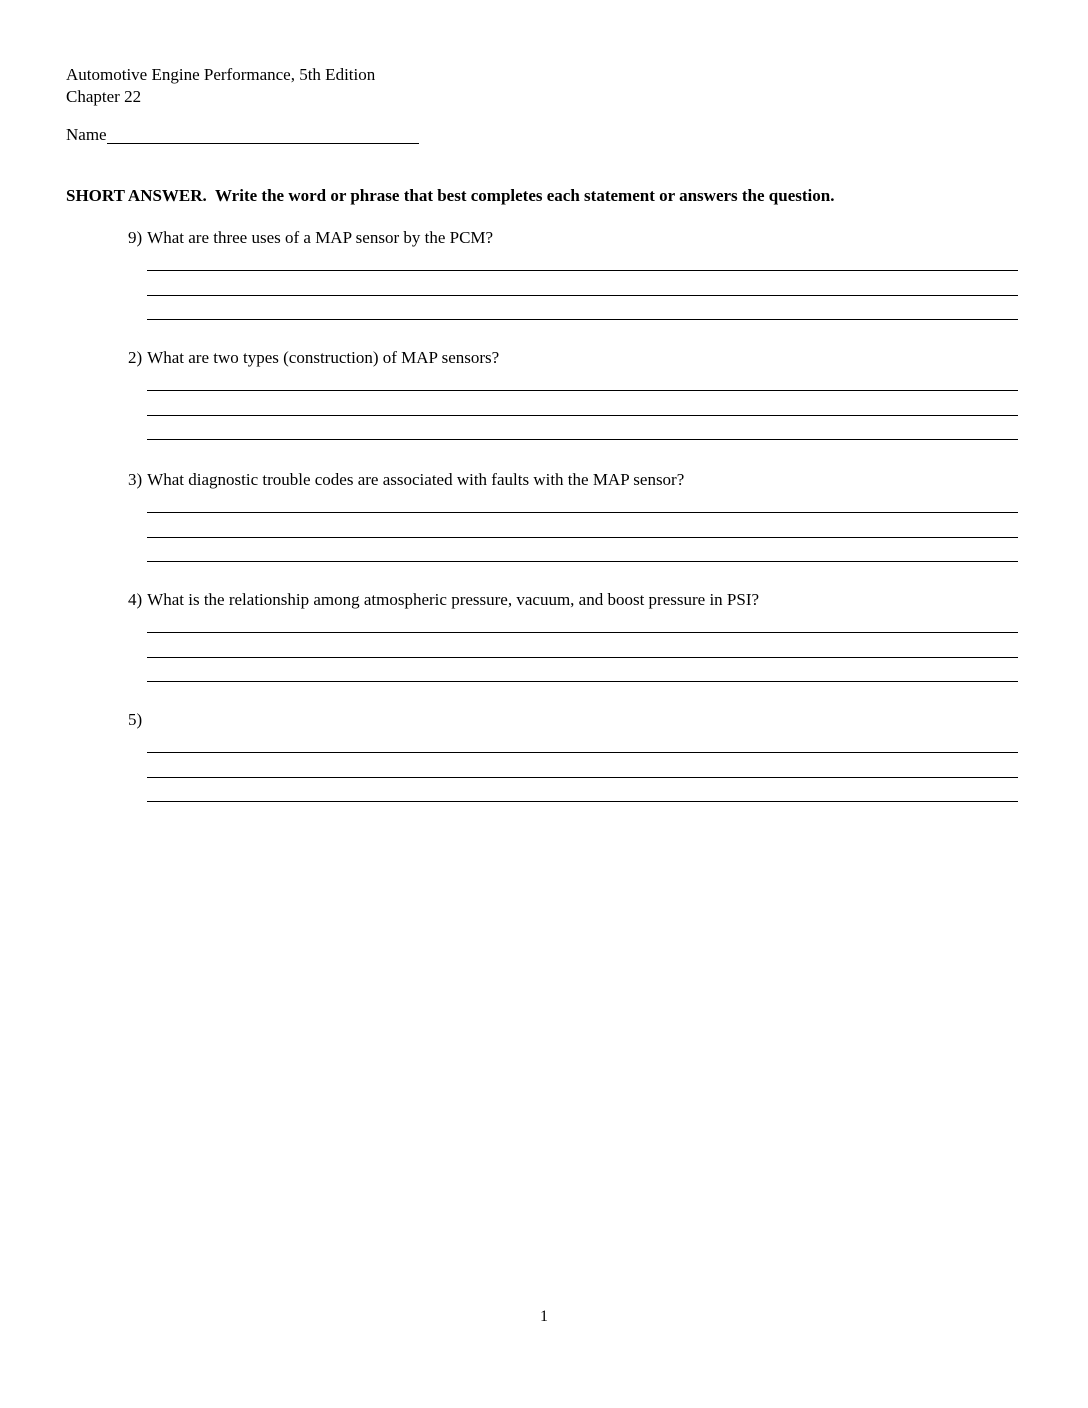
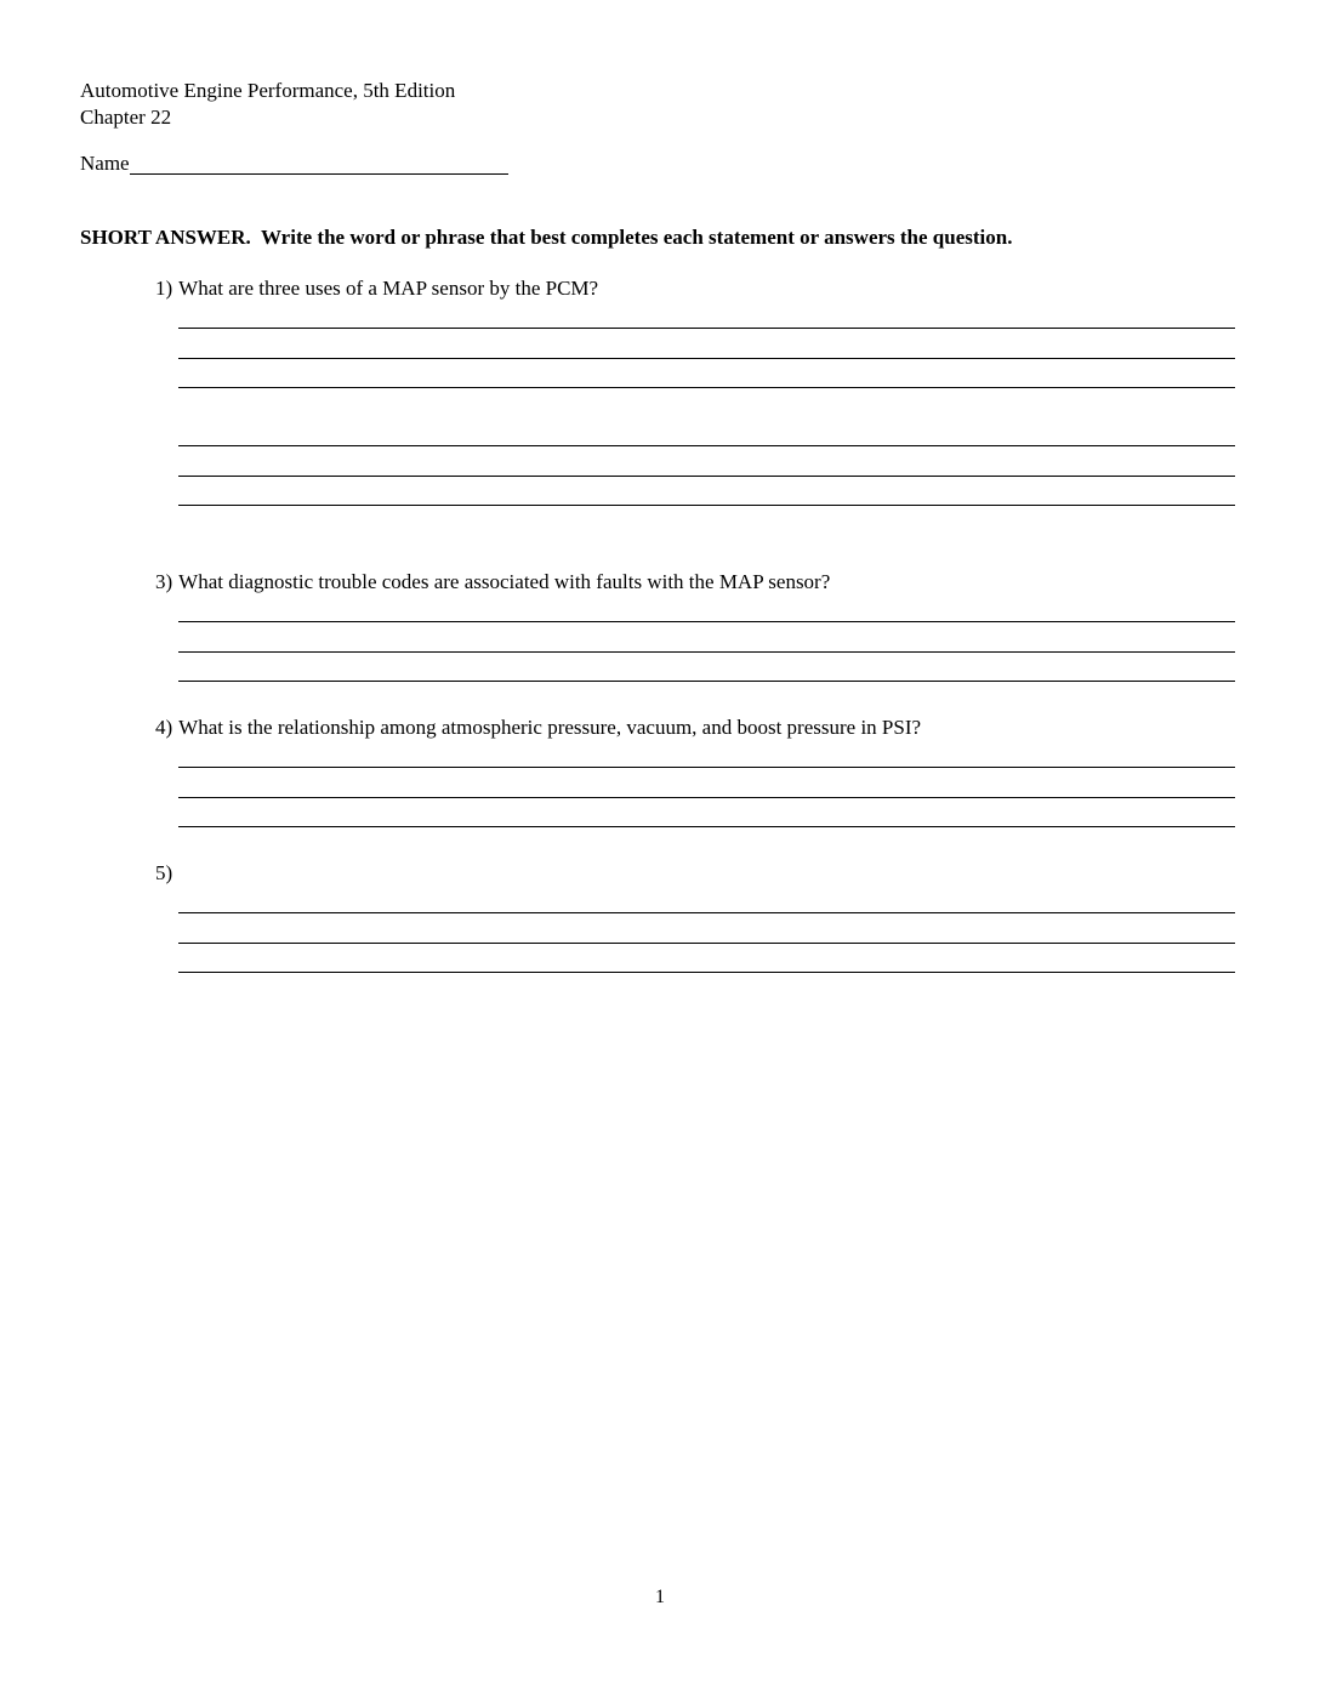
  Automotive Engine Performance, 5th Edition
  Chapter 22
  Name
  SHORT ANSWER. Write the word or phrase that best completes each statement or answers the question.
- 9)
+ 1)
  What are three uses of a MAP sensor by the PCM?
- 2)
- What are two types (construction) of MAP sensors?
  3)
  What diagnostic trouble codes are associated with faults with the MAP sensor?
  4)
  What is the relationship among atmospheric pressure, vacuum, and boost pressure in PSI?
  5)
  1
